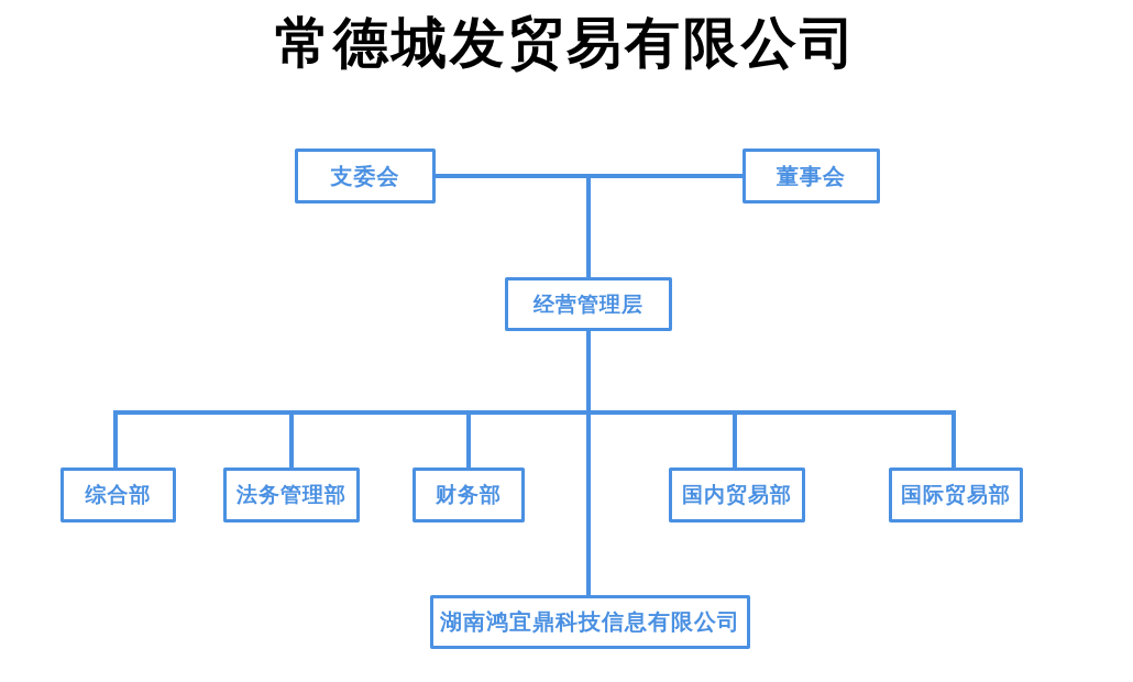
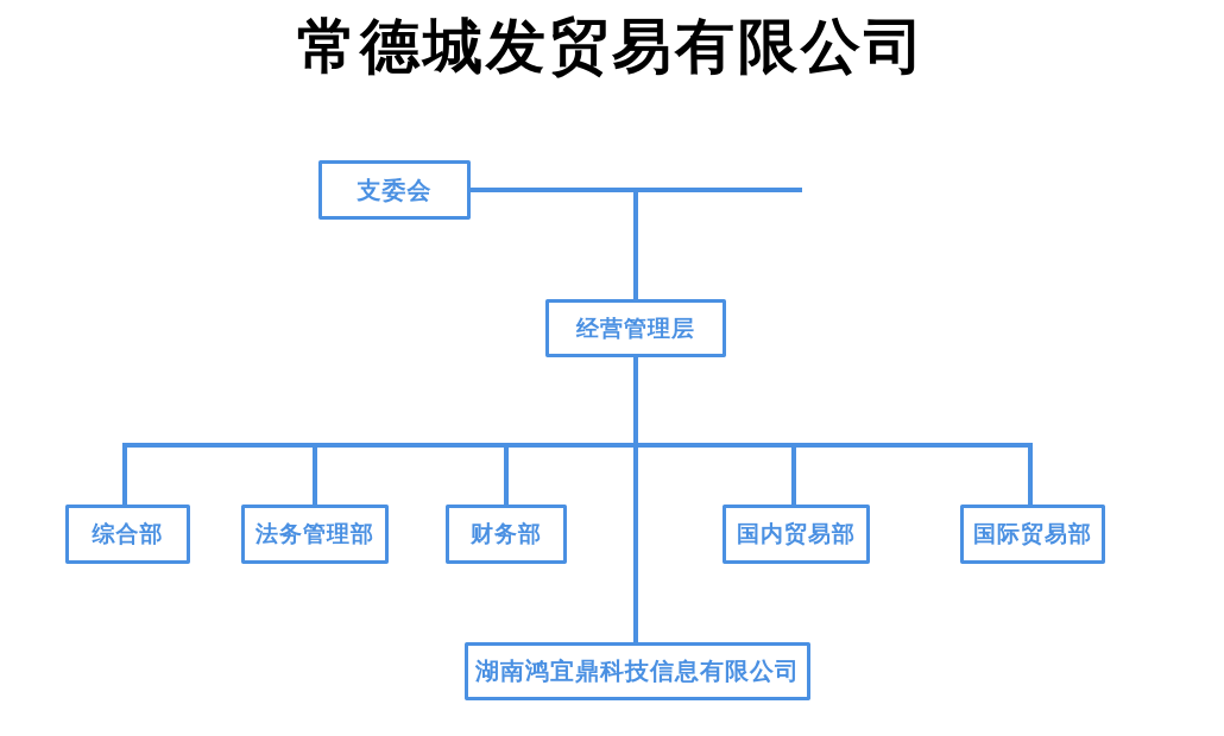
  常德城发贸易有限公司
  支委会
- 董事会
  经营管理层
  综合部
  法务管理部
  财务部
  国内贸易部
  国际贸易部
  湖南鸿宜鼎科技信息有限公司
